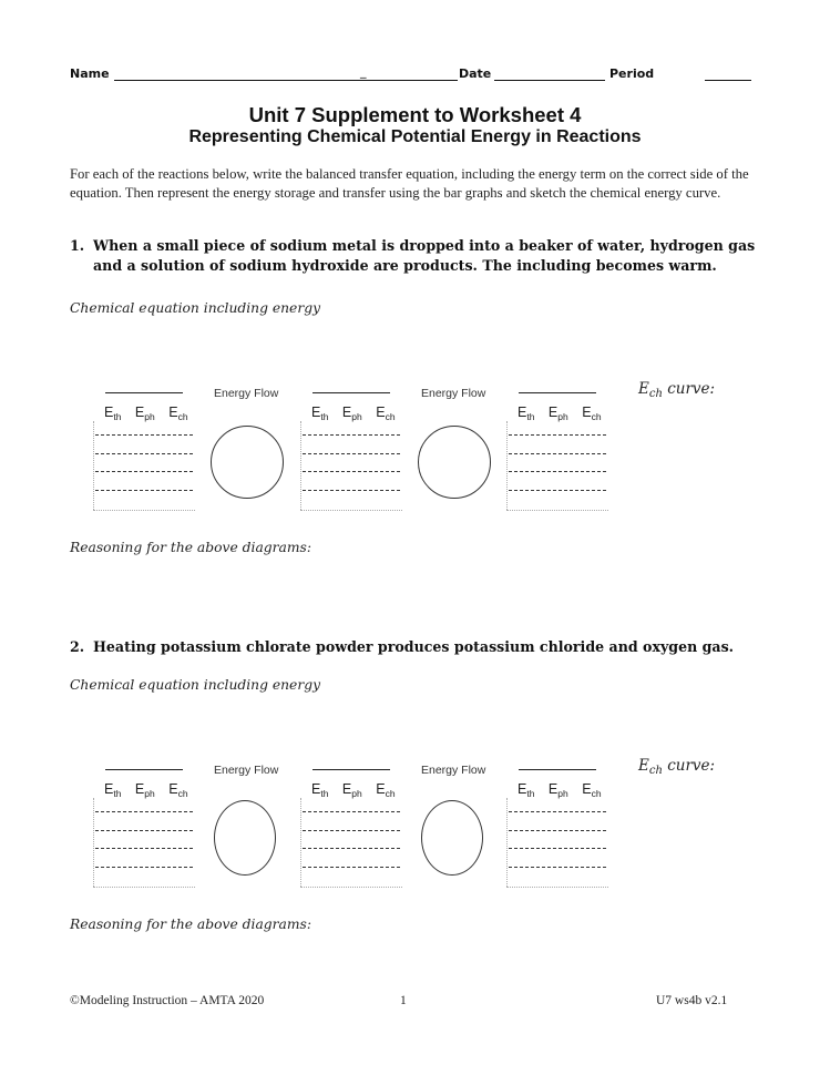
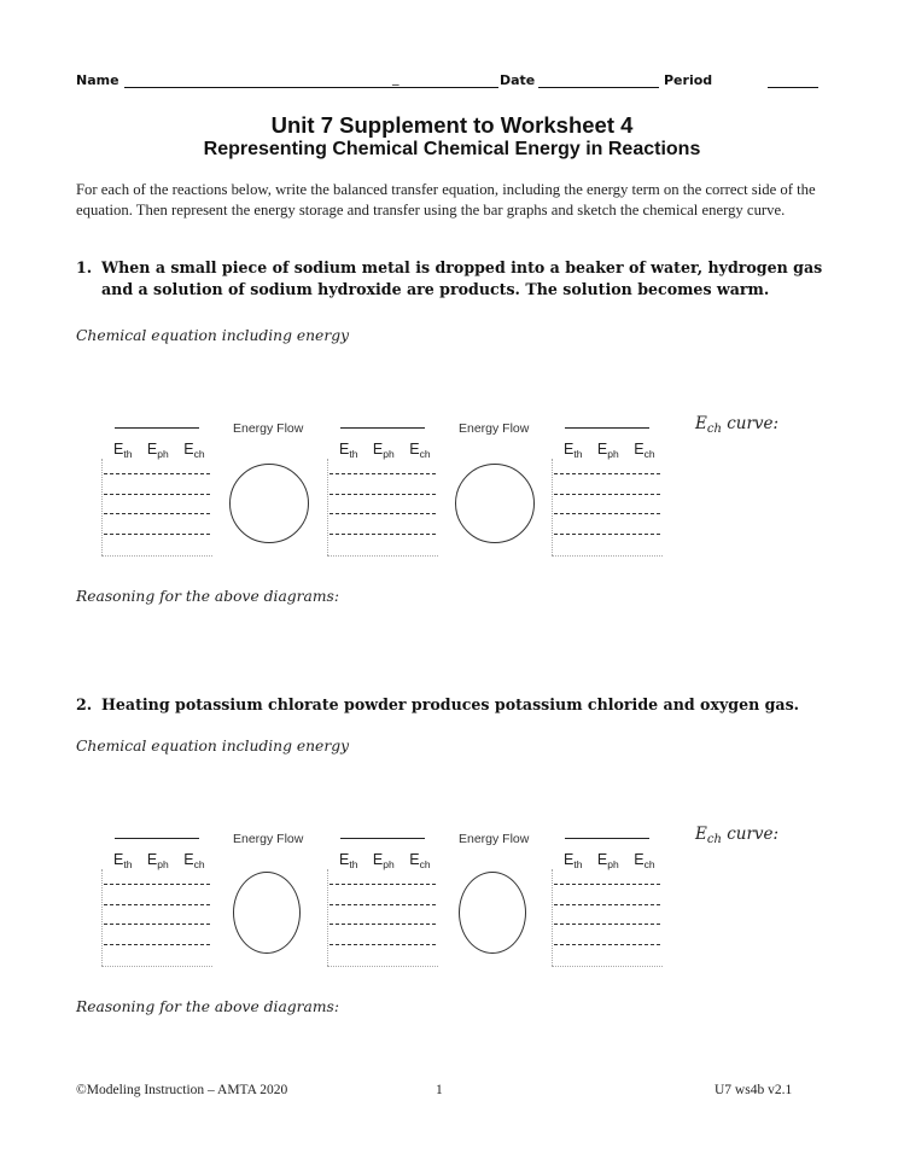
  Name
  _
  Date
  Period
  Unit 7 Supplement to Worksheet 4
- Representing Chemical Potential Energy in Reactions
+ Representing Chemical Chemical Energy in Reactions
  For each of the reactions below, write the balanced transfer equation, including the energy term on the correct side of the equation. Then represent the energy storage and transfer using the bar graphs and sketch the chemical energy curve.
  1.
- When a small piece of sodium metal is dropped into a beaker of water, hydrogen gas and a solution of sodium hydroxide are products. The including becomes warm.
+ When a small piece of sodium metal is dropped into a beaker of water, hydrogen gas and a solution of sodium hydroxide are products. The solution becomes warm.
  Chemical equation including energy
  Eth Eph Ech
  Energy Flow
  Eth Eph Ech
  Energy Flow
  Eth Eph Ech
  Ech curve:
  Reasoning for the above diagrams:
  2.
  Heating potassium chlorate powder produces potassium chloride and oxygen gas.
  Chemical equation including energy
  Eth Eph Ech
  Energy Flow
  Eth Eph Ech
  Energy Flow
  Eth Eph Ech
  Ech curve:
  Reasoning for the above diagrams:
  ©Modeling Instruction – AMTA 2020
  1
  U7 ws4b v2.1
